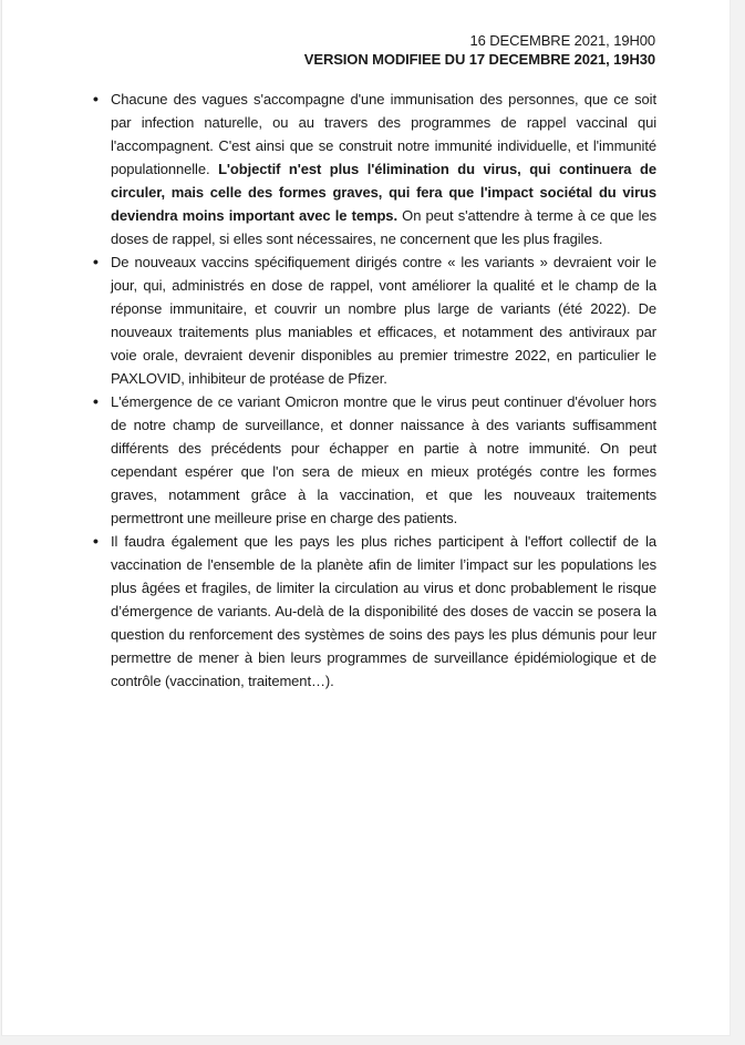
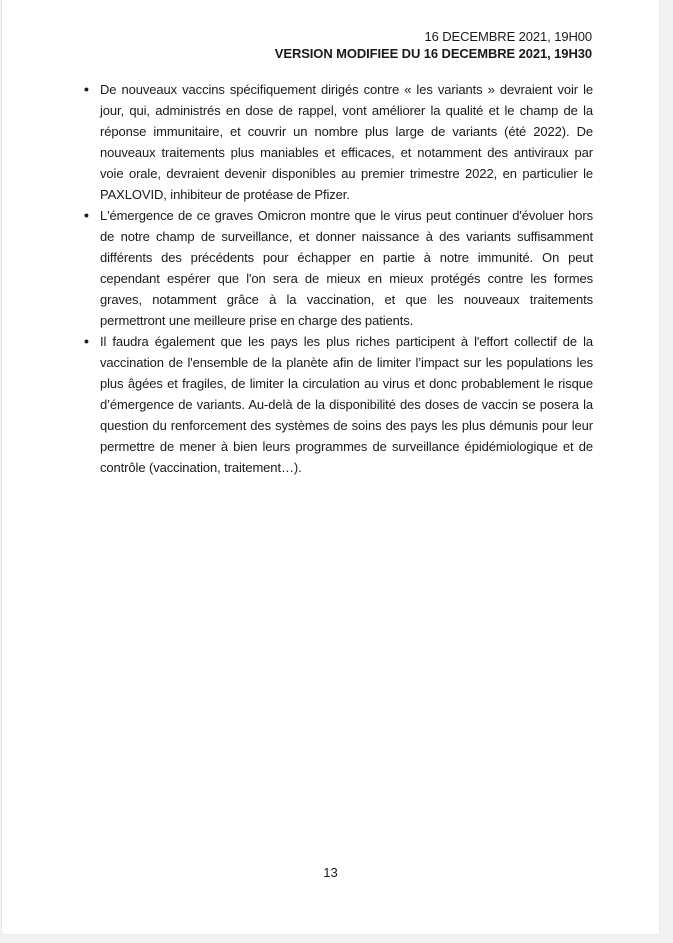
  16 DECEMBRE 2021, 19H00
- VERSION MODIFIEE DU 17 DECEMBRE 2021, 19H30
+ VERSION MODIFIEE DU 16 DECEMBRE 2021, 19H30
- Chacune des vagues s'accompagne d'une immunisation des personnes, que ce soit par infection naturelle, ou au travers des programmes de rappel vaccinal qui l'accompagnent. C'est ainsi que se construit notre immunité individuelle, et l'immunité populationnelle. L'objectif n'est plus l'élimination du virus, qui continuera de circuler, mais celle des formes graves, qui fera que l'impact sociétal du virus deviendra moins important avec le temps. On peut s'attendre à terme à ce que les doses de rappel, si elles sont nécessaires, ne concernent que les plus fragiles.
  De nouveaux vaccins spécifiquement dirigés contre « les variants » devraient voir le jour, qui, administrés en dose de rappel, vont améliorer la qualité et le champ de la réponse immunitaire, et couvrir un nombre plus large de variants (été 2022). De nouveaux traitements plus maniables et efficaces, et notamment des antiviraux par voie orale, devraient devenir disponibles au premier trimestre 2022, en particulier le PAXLOVID, inhibiteur de protéase de Pfizer.
- L'émergence de ce variant Omicron montre que le virus peut continuer d'évoluer hors de notre champ de surveillance, et donner naissance à des variants suffisamment différents des précédents pour échapper en partie à notre immunité. On peut cependant espérer que l'on sera de mieux en mieux protégés contre les formes graves, notamment grâce à la vaccination, et que les nouveaux traitements permettront une meilleure prise en charge des patients.
+ L'émergence de ce graves Omicron montre que le virus peut continuer d'évoluer hors de notre champ de surveillance, et donner naissance à des variants suffisamment différents des précédents pour échapper en partie à notre immunité. On peut cependant espérer que l'on sera de mieux en mieux protégés contre les formes graves, notamment grâce à la vaccination, et que les nouveaux traitements permettront une meilleure prise en charge des patients.
  Il faudra également que les pays les plus riches participent à l'effort collectif de la vaccination de l'ensemble de la planète afin de limiter l’impact sur les populations les plus âgées et fragiles, de limiter la circulation au virus et donc probablement le risque d’émergence de variants. Au-delà de la disponibilité des doses de vaccin se posera la question du renforcement des systèmes de soins des pays les plus démunis pour leur permettre de mener à bien leurs programmes de surveillance épidémiologique et de contrôle (vaccination, traitement…).
+ 13
